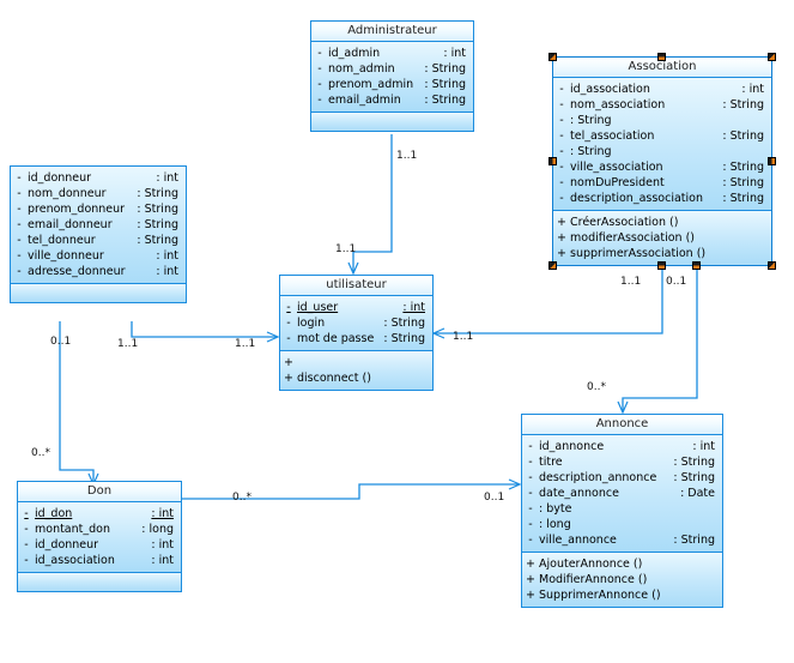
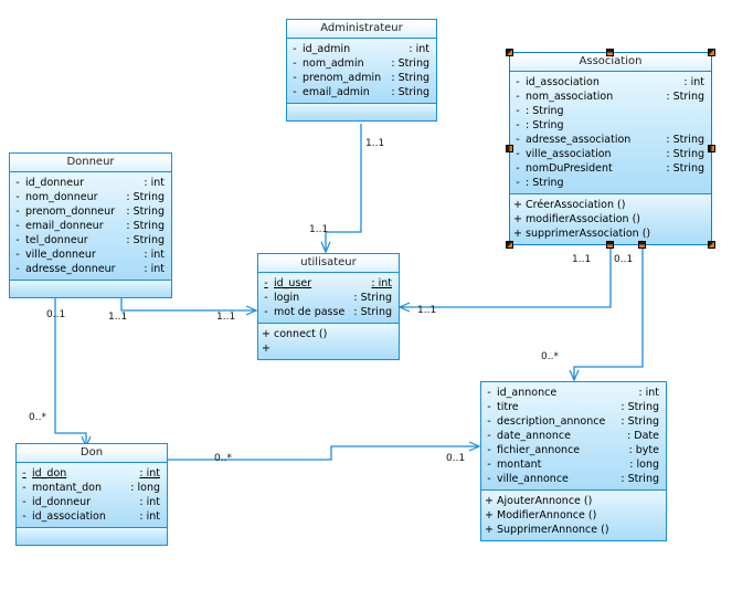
  1..1
  1..1
  1..1
  1..1
  0..1
  0..*
  1..1
  1..1
  0..1
  0..*
  0..*
  0..1
  Administrateur
  -
  id_admin
  : int
  -
  nom_admin
  : String
  -
  prenom_admin
  : String
  -
  email_admin
  : String
  Association
  -
  id_association
  : int
  -
  nom_association
  : String
  -
  : String
  -
- tel_association
  : String
  -
+ adresse_association
  : String
  -
  ville_association
  : String
  -
  nomDuPresident
  : String
  -
- description_association
  : String
  +
  CréerAssociation ()
  +
  modifierAssociation ()
  +
  supprimerAssociation ()
+ Donneur
  -
  id_donneur
  : int
  -
  nom_donneur
  : String
  -
  prenom_donneur
  : String
  -
  email_donneur
  : String
  -
  tel_donneur
  : String
  -
  ville_donneur
  : int
  -
  adresse_donneur
  : int
  utilisateur
  -
  id_user
  : int
  -
  login
  : String
  -
  mot de passe
  : String
  +
+ connect ()
  +
- disconnect ()
- Annonce
  -
  id_annonce
  : int
  -
  titre
  : String
  -
  description_annonce
  : String
  -
  date_annonce
  : Date
  -
+ fichier_annonce
  : byte
  -
+ montant
  : long
  -
  ville_annonce
  : String
  +
  AjouterAnnonce ()
  +
  ModifierAnnonce ()
  +
  SupprimerAnnonce ()
  Don
  -
  id_don
  : int
  -
  montant_don
  : long
  -
  id_donneur
  : int
  -
  id_association
  : int
